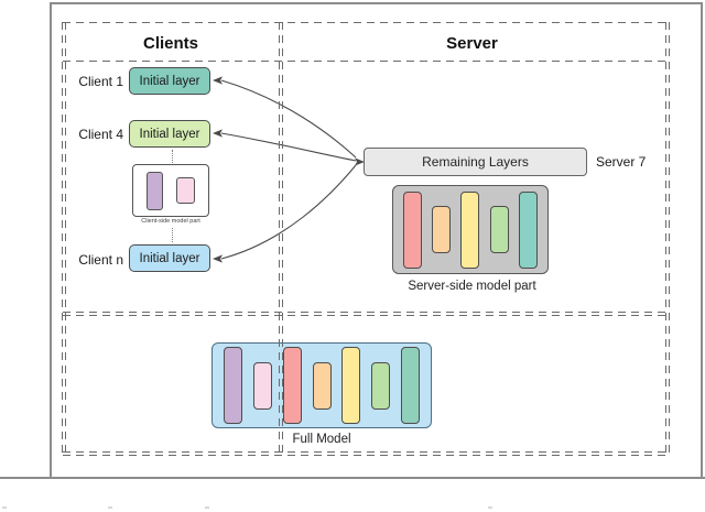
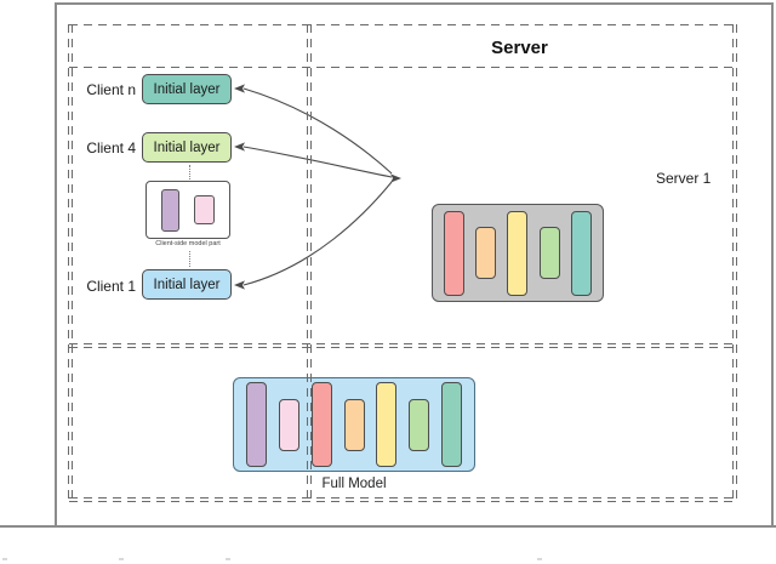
- Clients
  Server
- Client 1
+ Client n
  Initial layer
  Client 4
  Initial layer
- Client n
+ Client 1
  Initial layer
- Remaining Layers
- Server 7
+ Server 1
- Server-side model part
  Full Model
